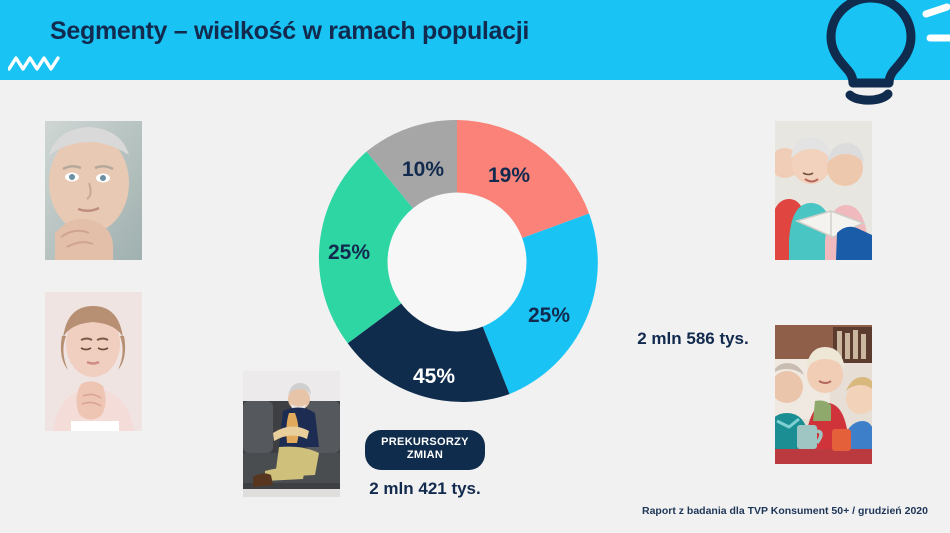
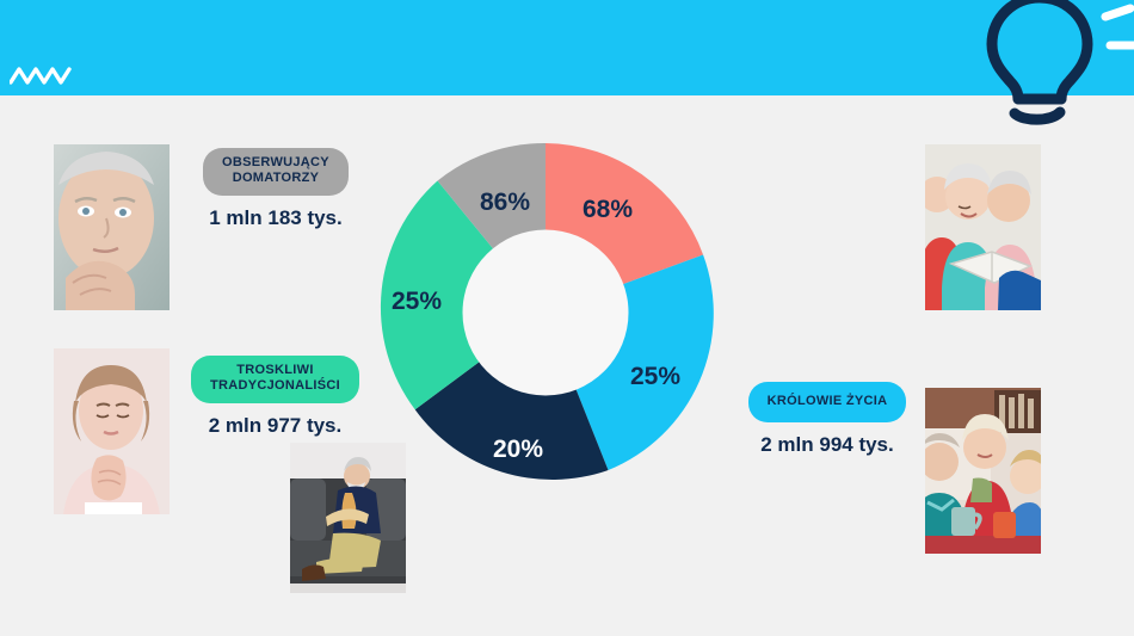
- Segmenty – wielkość w ramach populacji
- 19%
+ 68%
  25%
- 45%
+ 20%
  25%
- 10%
+ 86%
+ OBSERWUJĄCY
+ DOMATORZY
+ 1 mln 183 tys.
+ TROSKLIWI
+ TRADYCJONALIŚCI
+ 2 mln 977 tys.
+ KRÓLOWIE ŻYCIA
- 2 mln 586 tys.
+ 2 mln 994 tys.
- PREKURSORZY
- ZMIAN
- 2 mln 421 tys.
- Raport z badania dla TVP Konsument 50+ / grudzień 2020
